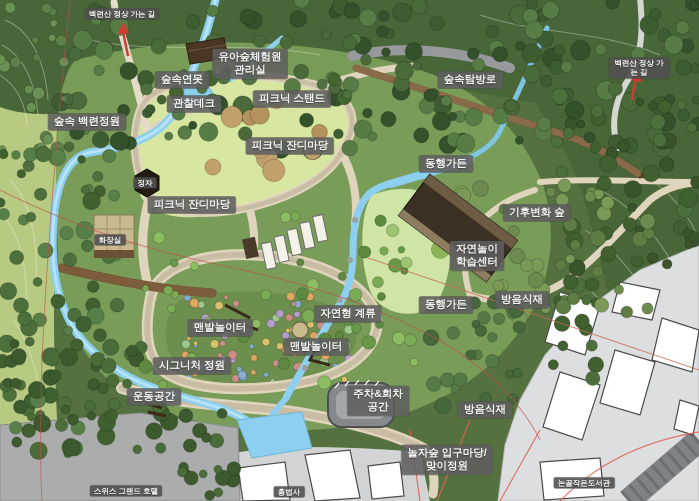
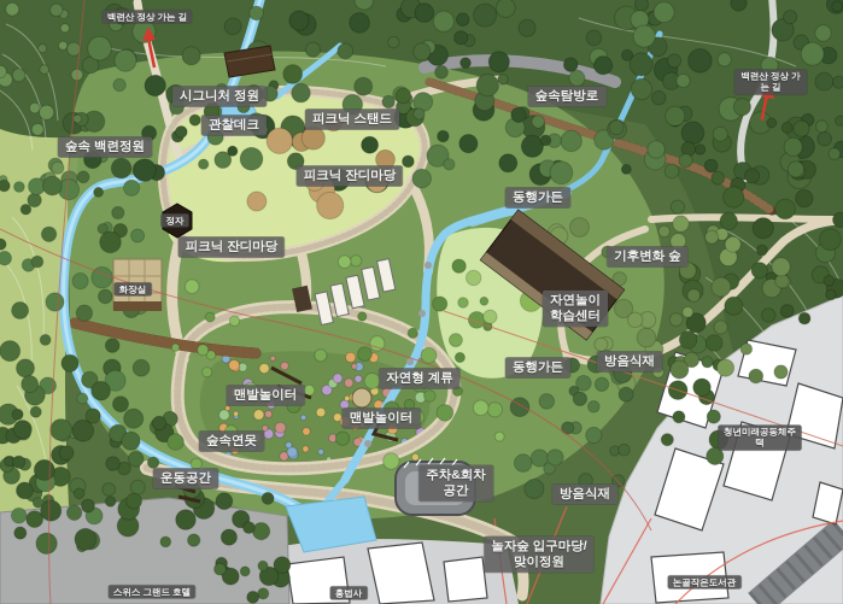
  백련산 정상 가는 길
- 유아숲체험원
- 관리실
- 숲속연못
+ 시그니처 정원
  관찰데크
  피크닉 스탠드
  숲속 백련정원
  숲속탐방로
  백련산 정상 가는 길
  피크닉 잔디마당
  동행가든
  정자
  피크닉 잔디마당
  기후변화 숲
  화장실
  자연놀이
  학습센터
  방음식재
  동행가든
  자연형 계류
  맨발놀이터
  맨발놀이터
+ 청년미래공동체주택
- 시그니처 정원
+ 숲속연못
  운동공간
  주차&회차
  공간
  방음식재
  놀자숲 입구마당/
  맞이정원
  논골작은도서관
  스위스 그랜드 호텔
  홍법사
